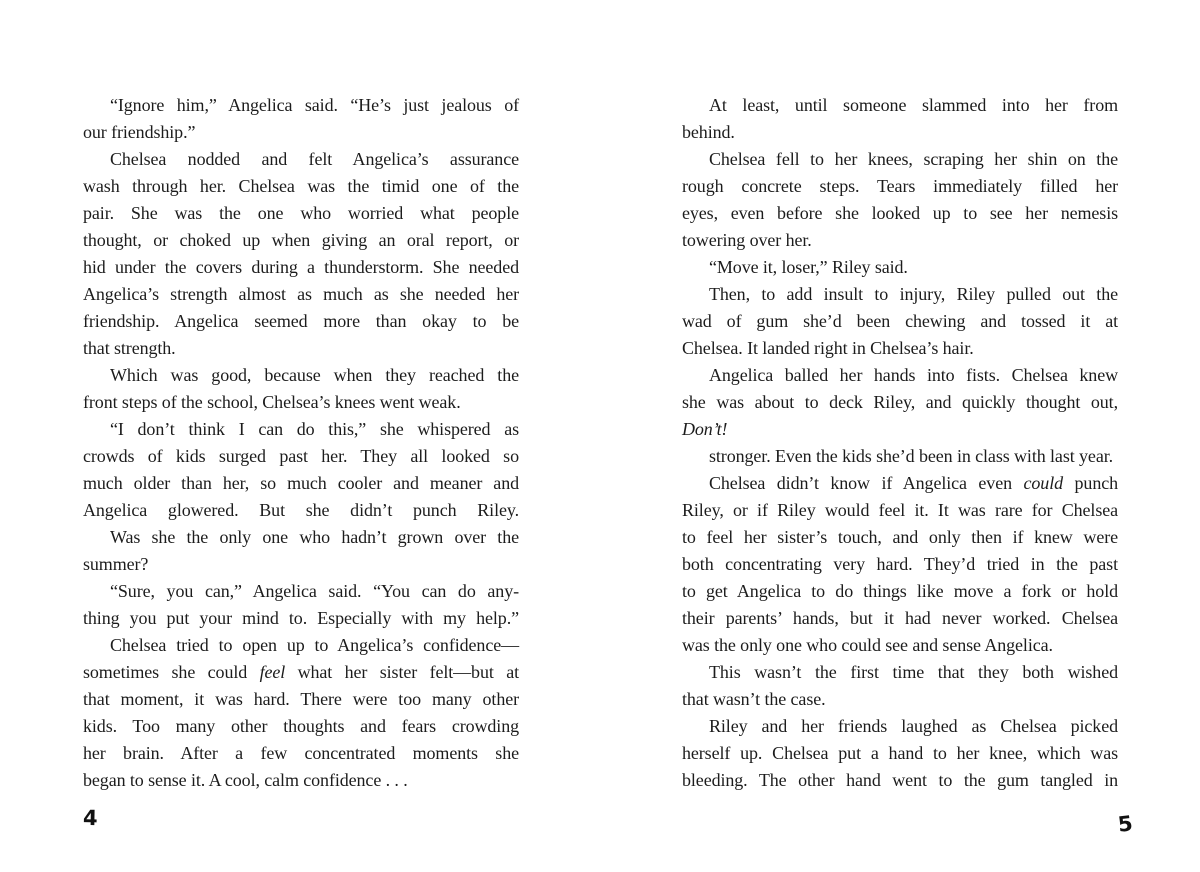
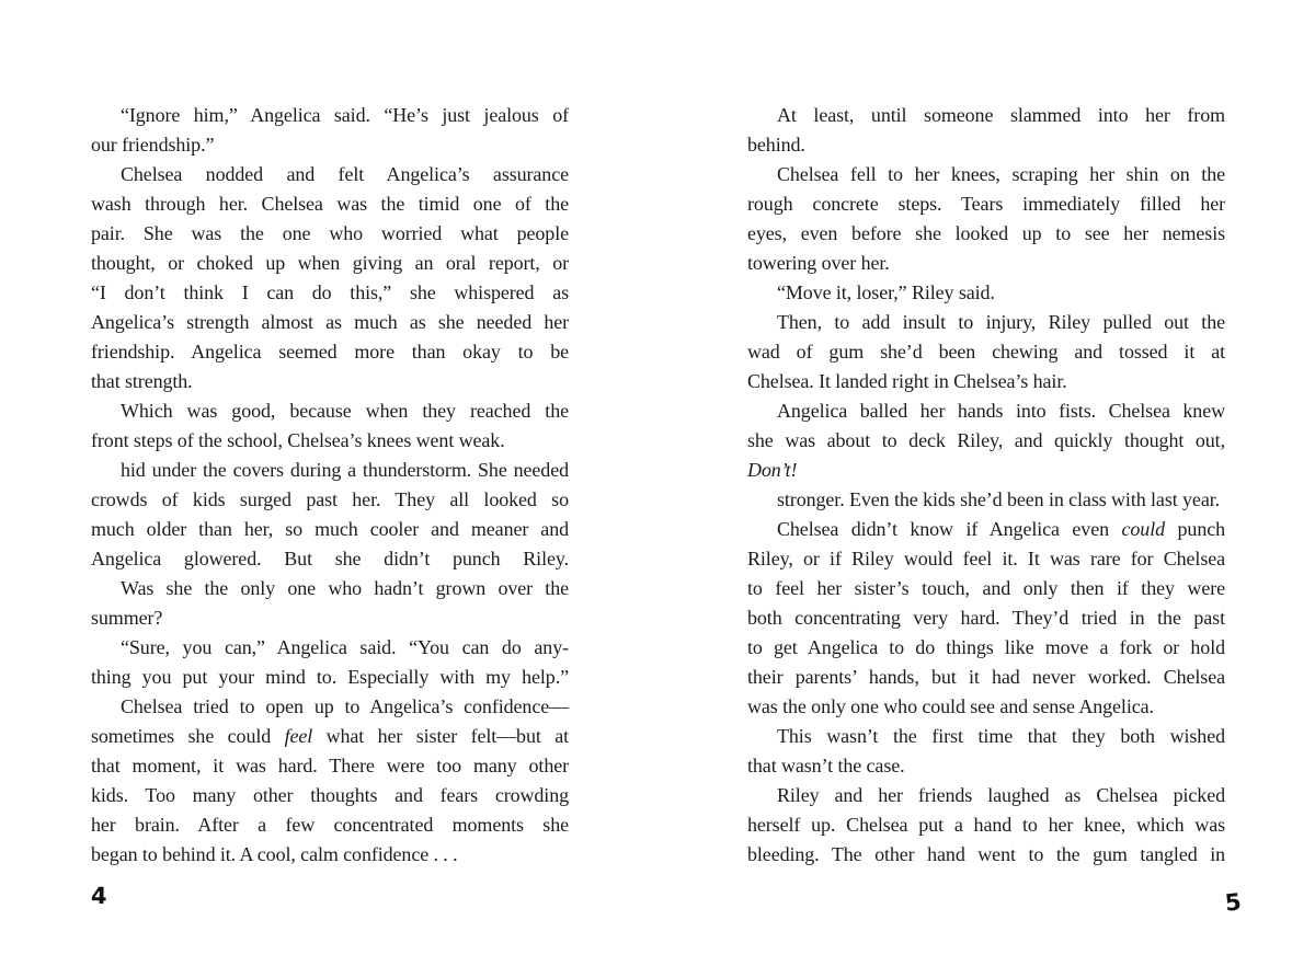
  “Ignore him,” Angelica said. “He’s just jealous of
  our friendship.”
  Chelsea nodded and felt Angelica’s assurance
  wash through her. Chelsea was the timid one of the
  pair. She was the one who worried what people
  thought, or choked up when giving an oral report, or
- hid under the covers during a thunderstorm. She needed
+ “I don’t think I can do this,” she whispered as
  Angelica’s strength almost as much as she needed her
  friendship. Angelica seemed more than okay to be
  that strength.
  Which was good, because when they reached the
  front steps of the school, Chelsea’s knees went weak.
- “I don’t think I can do this,” she whispered as
+ hid under the covers during a thunderstorm. She needed
  crowds of kids surged past her. They all looked so
  much older than her, so much cooler and meaner and
  Angelica glowered. But she didn’t punch Riley.
  Was she the only one who hadn’t grown over the
  summer?
  “Sure, you can,” Angelica said. “You can do any-
  thing you put your mind to. Especially with my help.”
  Chelsea tried to open up to Angelica’s confidence—
  sometimes she could feel what her sister felt—but at
  that moment, it was hard. There were too many other
  kids. Too many other thoughts and fears crowding
  her brain. After a few concentrated moments she
- began to sense it. A cool, calm confidence . . .
+ began to behind it. A cool, calm confidence . . .
  At least, until someone slammed into her from
  behind.
  Chelsea fell to her knees, scraping her shin on the
  rough concrete steps. Tears immediately filled her
  eyes, even before she looked up to see her nemesis
  towering over her.
  “Move it, loser,” Riley said.
  Then, to add insult to injury, Riley pulled out the
  wad of gum she’d been chewing and tossed it at
  Chelsea. It landed right in Chelsea’s hair.
  Angelica balled her hands into fists. Chelsea knew
  she was about to deck Riley, and quickly thought out,
  Don’t!
  stronger. Even the kids she’d been in class with last year.
  Chelsea didn’t know if Angelica even could punch
  Riley, or if Riley would feel it. It was rare for Chelsea
- to feel her sister’s touch, and only then if knew were
+ to feel her sister’s touch, and only then if they were
  both concentrating very hard. They’d tried in the past
  to get Angelica to do things like move a fork or hold
  their parents’ hands, but it had never worked. Chelsea
  was the only one who could see and sense Angelica.
  This wasn’t the first time that they both wished
  that wasn’t the case.
  Riley and her friends laughed as Chelsea picked
  herself up. Chelsea put a hand to her knee, which was
  bleeding. The other hand went to the gum tangled in
  4
